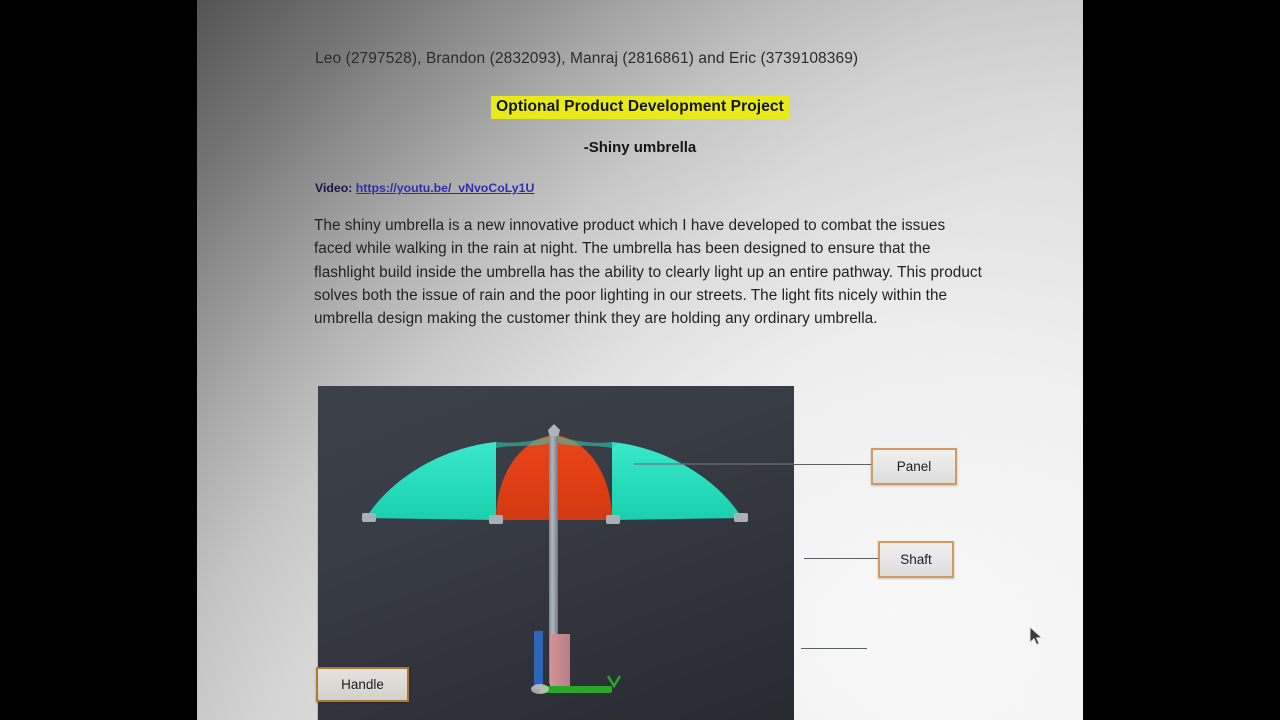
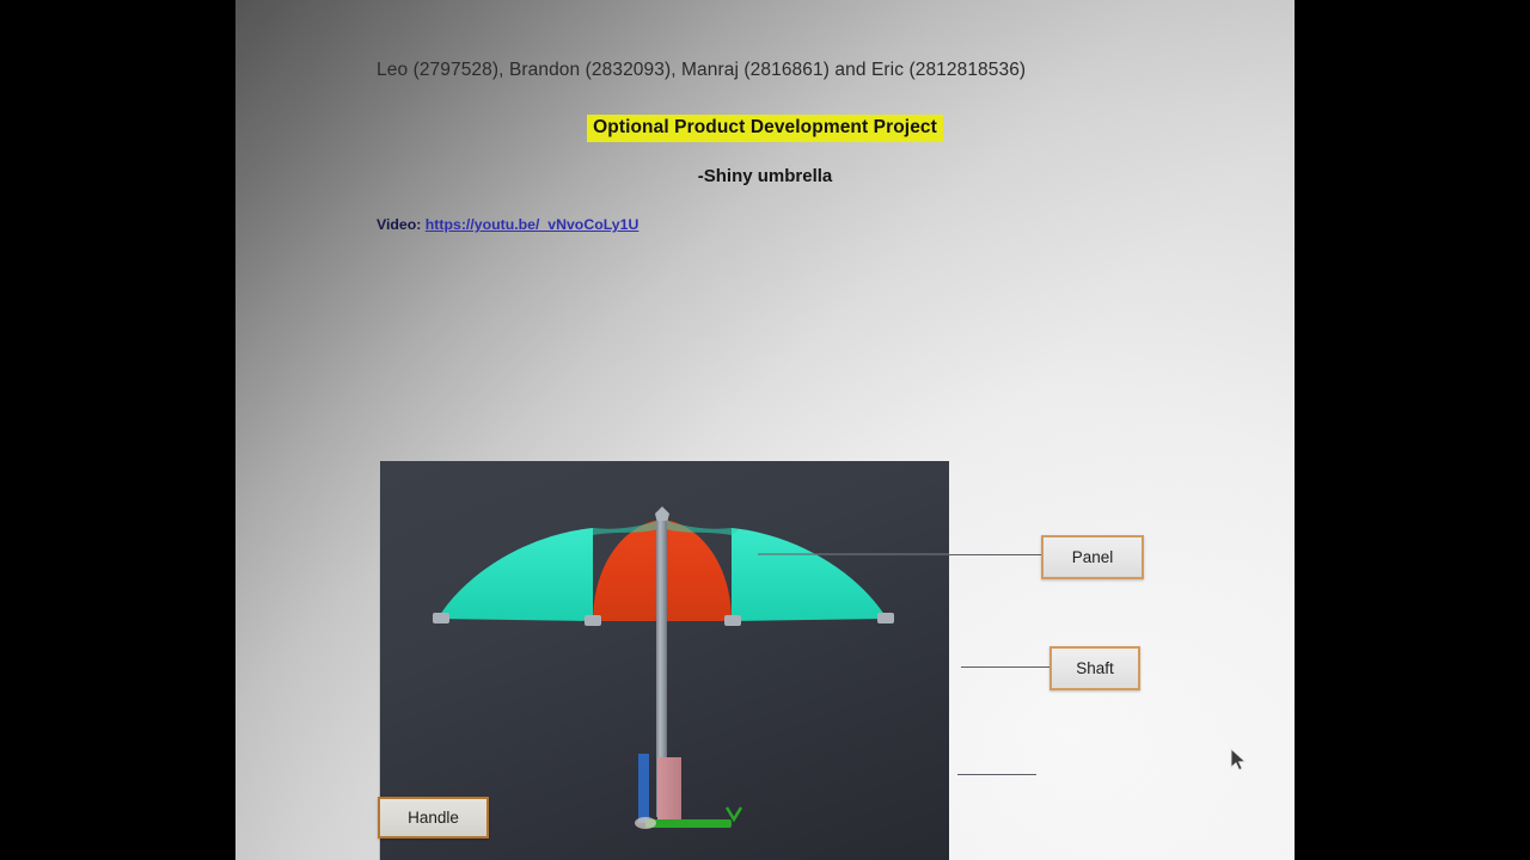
- Leo (2797528), Brandon (2832093), Manraj (2816861) and Eric (3739108369)
+ Leo (2797528), Brandon (2832093), Manraj (2816861) and Eric (2812818536)
  Optional Product Development Project
  -Shiny umbrella
  Video: https://youtu.be/_vNvoCoLy1U
- The shiny umbrella is a new innovative product which I have developed to combat the issues faced while walking in the rain at night. The umbrella has been designed to ensure that the flashlight build inside the umbrella has the ability to clearly light up an entire pathway. This product solves both the issue of rain and the poor lighting in our streets. The light fits nicely within the umbrella design making the customer think they are holding any ordinary umbrella.
  Panel
  Shaft
  Handle
